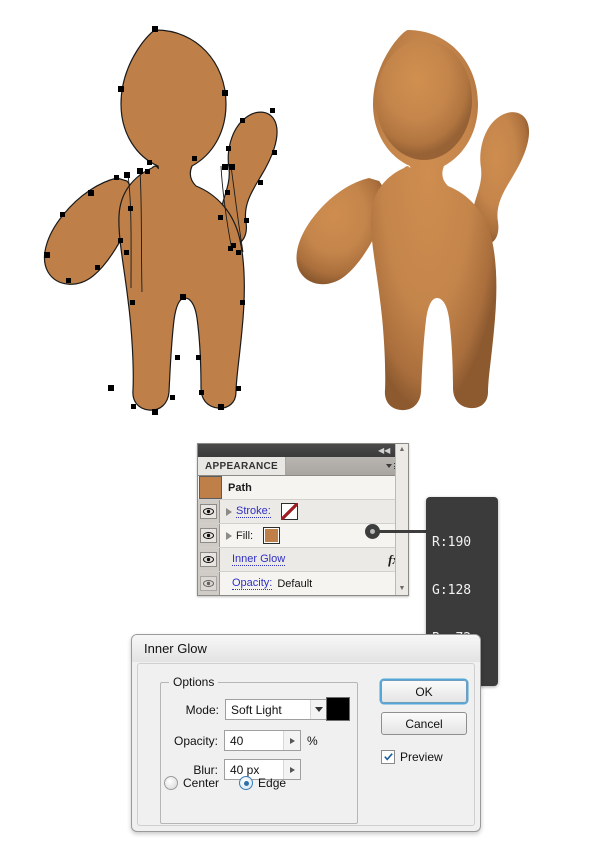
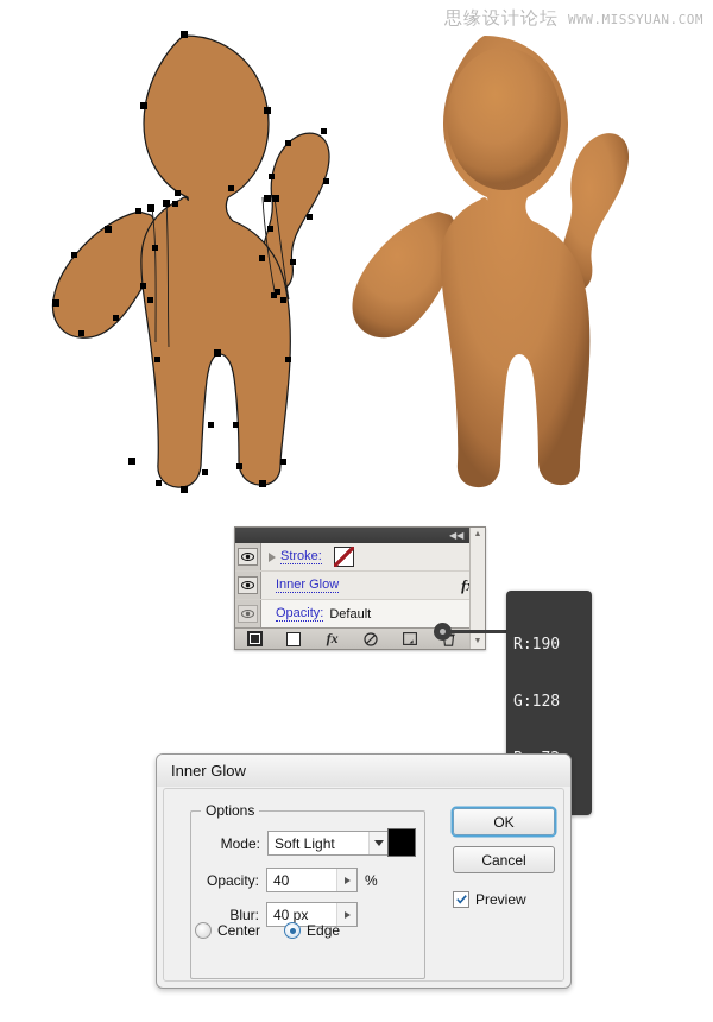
+ 思缘设计论坛
+ WWW.MISSYUAN.COM
  ◀◀
- APPEARANCE
- Path
  Stroke:
- Fill:
  Inner Glow
  Opacity:
  Default
+ fx
  R:190
  G:128
  Inner Glow
  Options
  Mode:
  Soft Light
  Opacity:
  40
  %
  Blur:
  40 px
  Center
  Edge
  OK
  Cancel
  Preview
